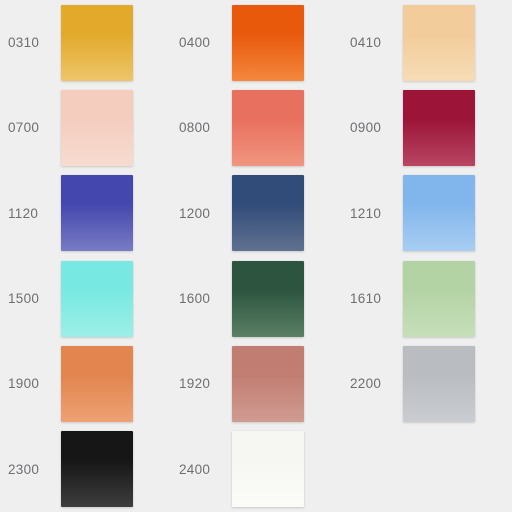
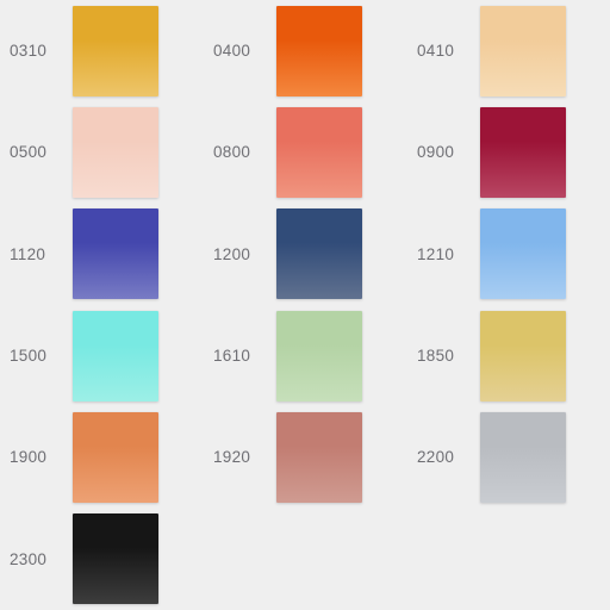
  0310
  0400
  0410
- 0700
+ 0500
  0800
  0900
  1120
  1200
  1210
  1500
- 1600
  1610
+ 1850
  1900
  1920
  2200
  2300
- 2400
